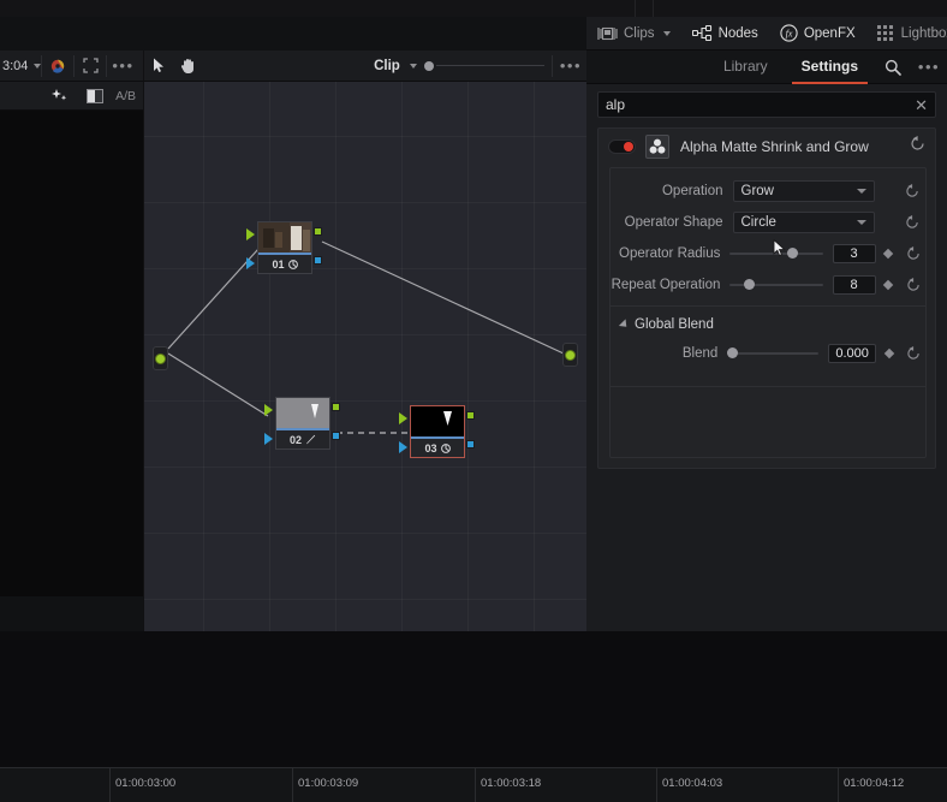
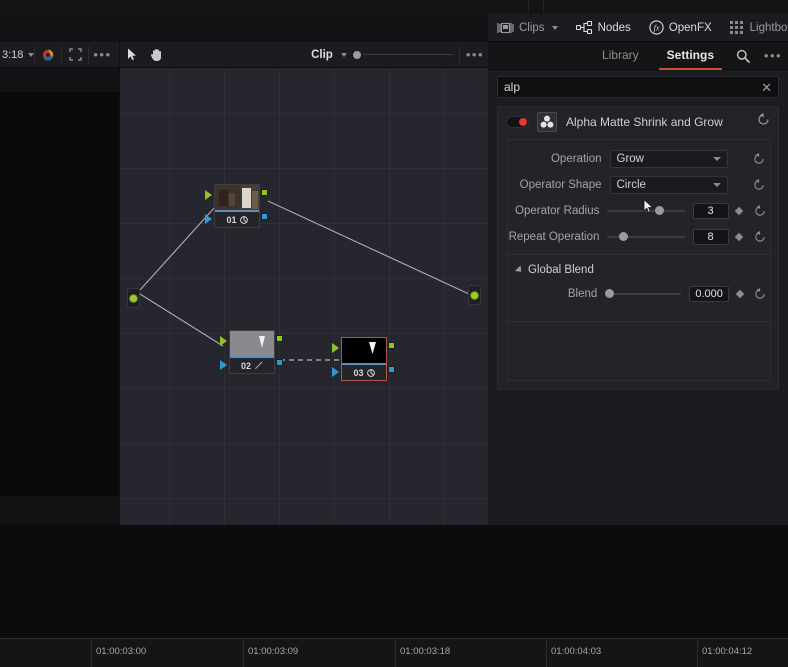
  Clips
  Nodes
  fx
  OpenFX
  Lightbo
  Library
  Settings
  •••
  alp
  ✕
  Alpha Matte Shrink and Grow
  Operation
  Grow
  Operator Shape
  Circle
  Operator Radius
  3
  Repeat Operation
  8
  Global Blend
  Blend
  0.000
- 3:04
+ 3:18
  •••
- A/B
  Clip
  •••
  01
  02
  03
  01:00:03:00
  01:00:03:09
  01:00:03:18
  01:00:04:03
  01:00:04:12
